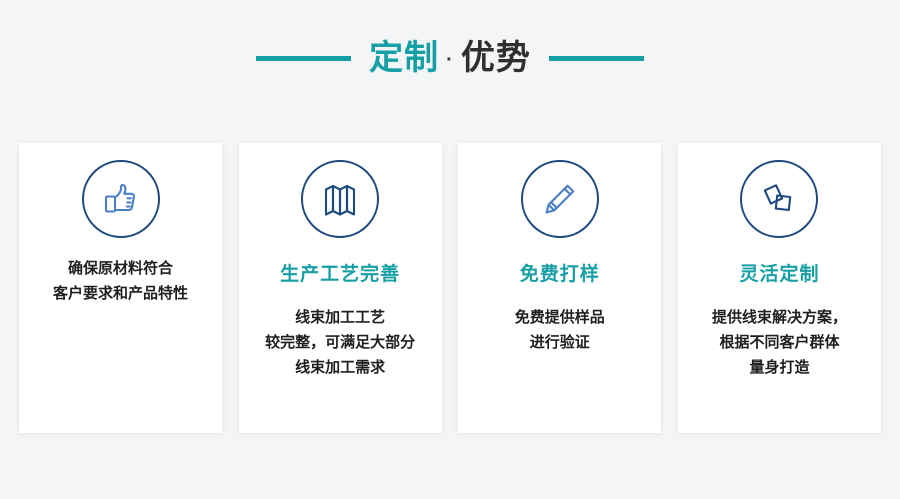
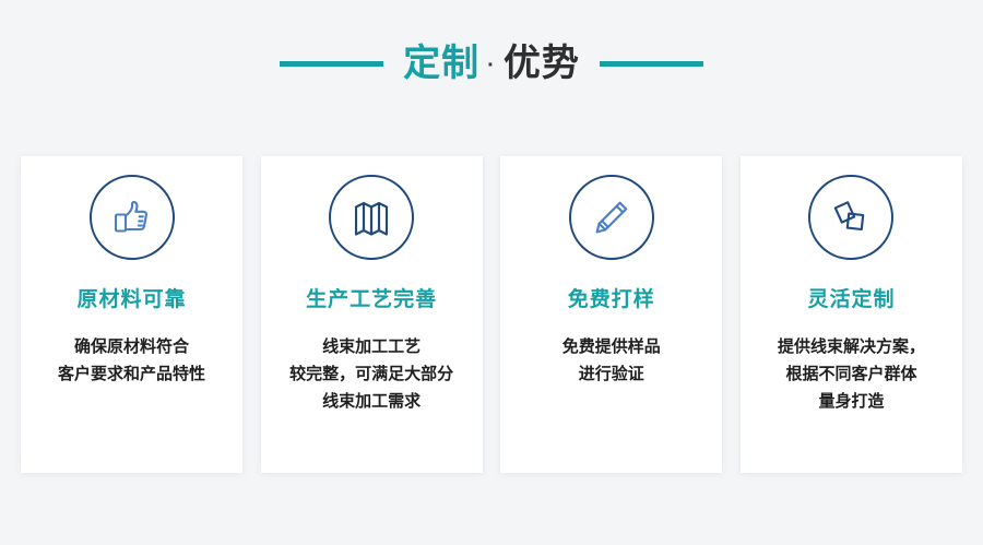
  定制
  ·
  优势
+ 原材料可靠
  确保原材料符合
  客户要求和产品特性
  生产工艺完善
  线束加工工艺
  较完整，可满足大部分
  线束加工需求
  免费打样
  免费提供样品
  进行验证
  灵活定制
  提供线束解决方案，
  根据不同客户群体
  量身打造
